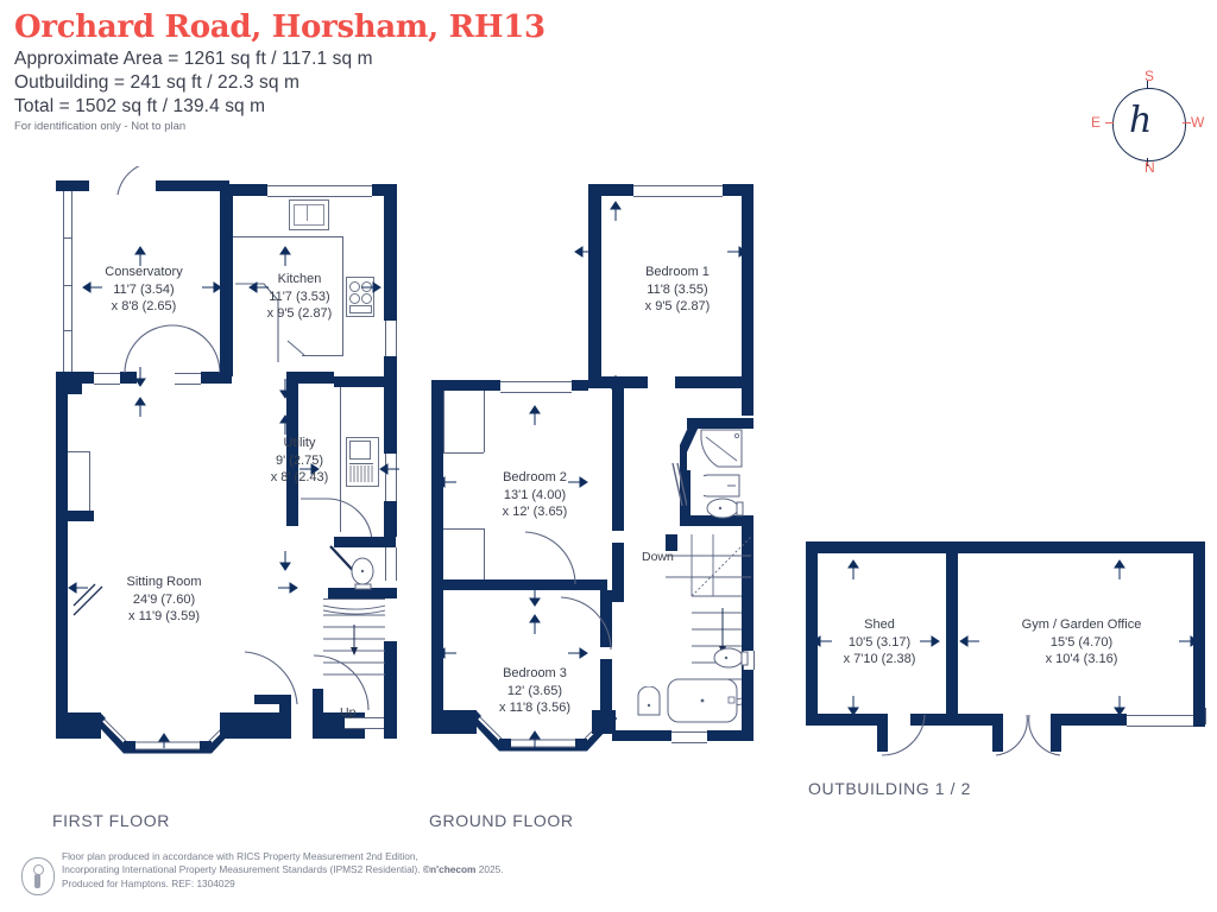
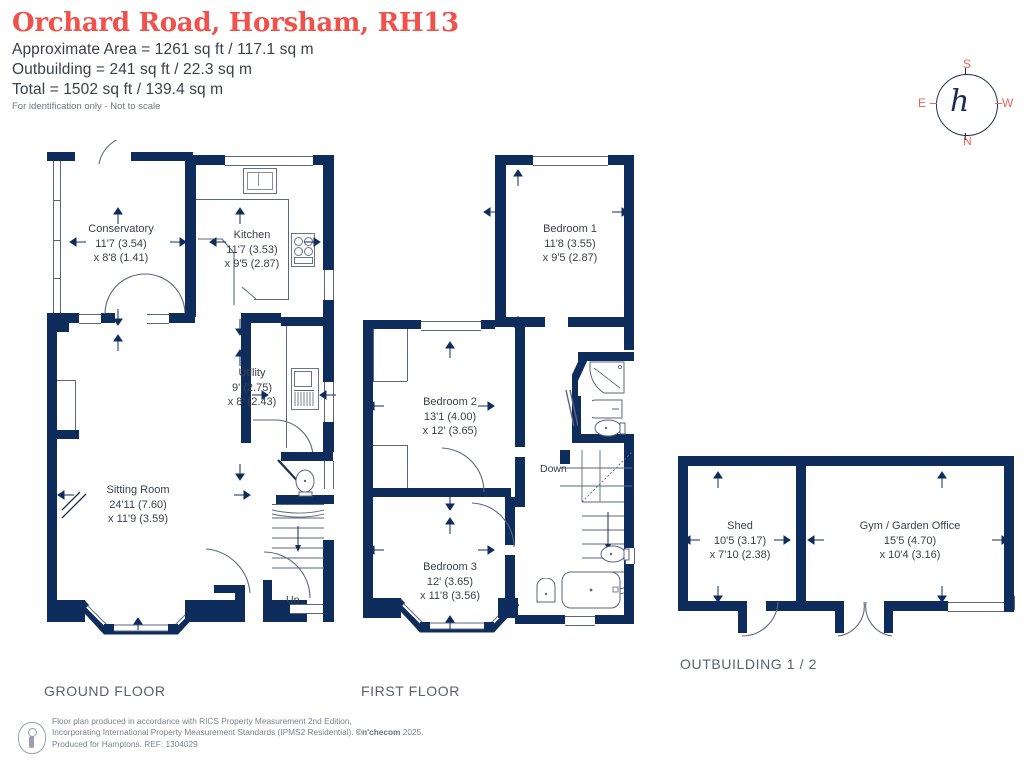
  Orchard Road, Horsham, RH13
  Approximate Area = 1261 sq ft / 117.1 sq m
  Outbuilding = 241 sq ft / 22.3 sq m
  Total = 1502 sq ft / 139.4 sq m
- For identification only - Not to plan
+ For identification only - Not to scale
  S
  N
  E
  W
  h
  Up
  Conservatory
  11'7 (3.54)
- x 8'8 (2.65)
+ x 8'8 (1.41)
  Kitchen
  11'7 (3.53)
  x 9'5 (2.87)
  Utility
  9' (2.75)
  x 8' (2.43)
  Sitting Room
- 24'9 (7.60)
+ 24'11 (7.60)
  x 11'9 (3.59)
- FIRST FLOOR
+ GROUND FLOOR
  Down
  Bedroom 1
  11'8 (3.55)
  x 9'5 (2.87)
  Bedroom 2
  13'1 (4.00)
  x 12' (3.65)
  Bedroom 3
  12' (3.65)
  x 11'8 (3.56)
- GROUND FLOOR
+ FIRST FLOOR
  Shed
  10'5 (3.17)
  x 7'10 (2.38)
  Gym / Garden Office
  15'5 (4.70)
  x 10'4 (3.16)
  OUTBUILDING 1 / 2
  Floor plan produced in accordance with RICS Property Measurement 2nd Edition,
  Incorporating International Property Measurement Standards (IPMS2 Residential). ©n'checom 2025.
  Produced for Hamptons. REF: 1304029
